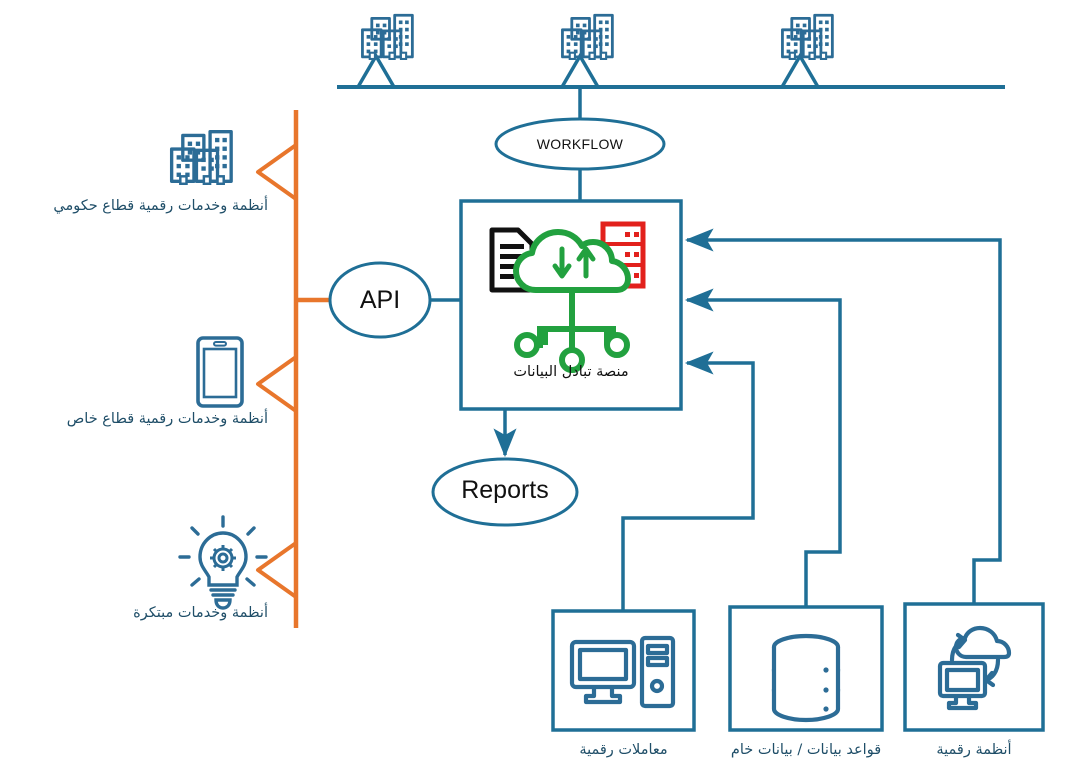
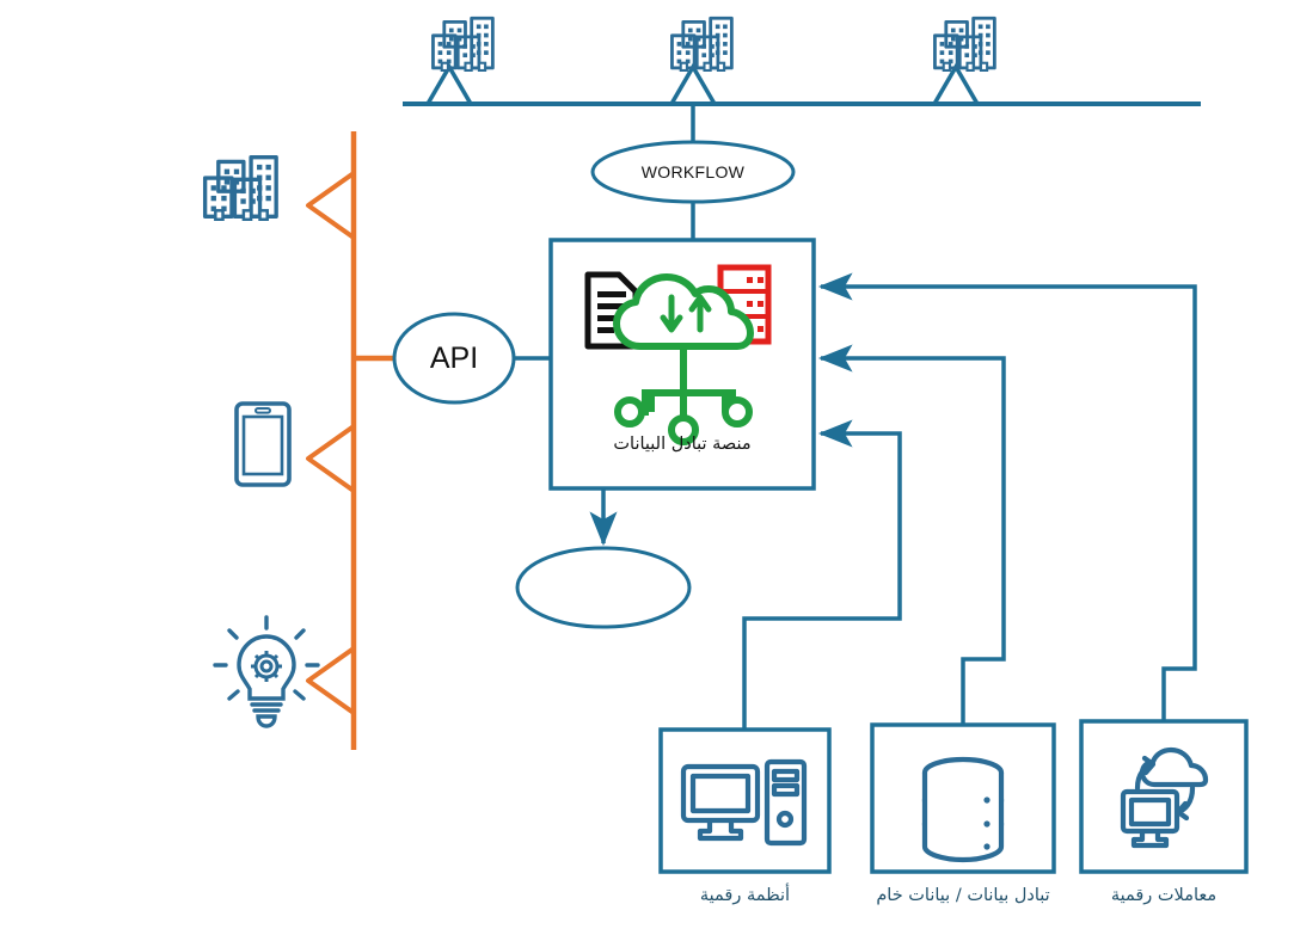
  WORKFLOW
  API
- Reports
  منصة تبادل البيانات
- أنظمة وخدمات رقمية قطاع حكومي
- أنظمة وخدمات رقمية قطاع خاص
- أنظمة وخدمات مبتكرة
- معاملات رقمية
+ أنظمة رقمية
- قواعد بيانات / بيانات خام
+ تبادل بيانات / بيانات خام
- أنظمة رقمية
+ معاملات رقمية
